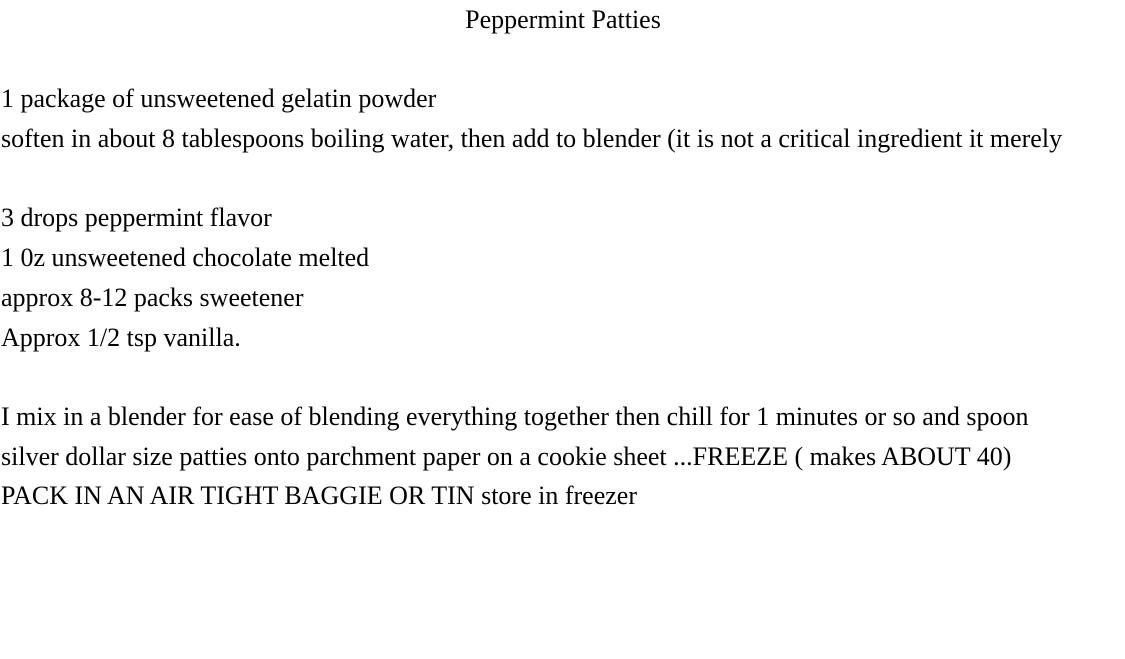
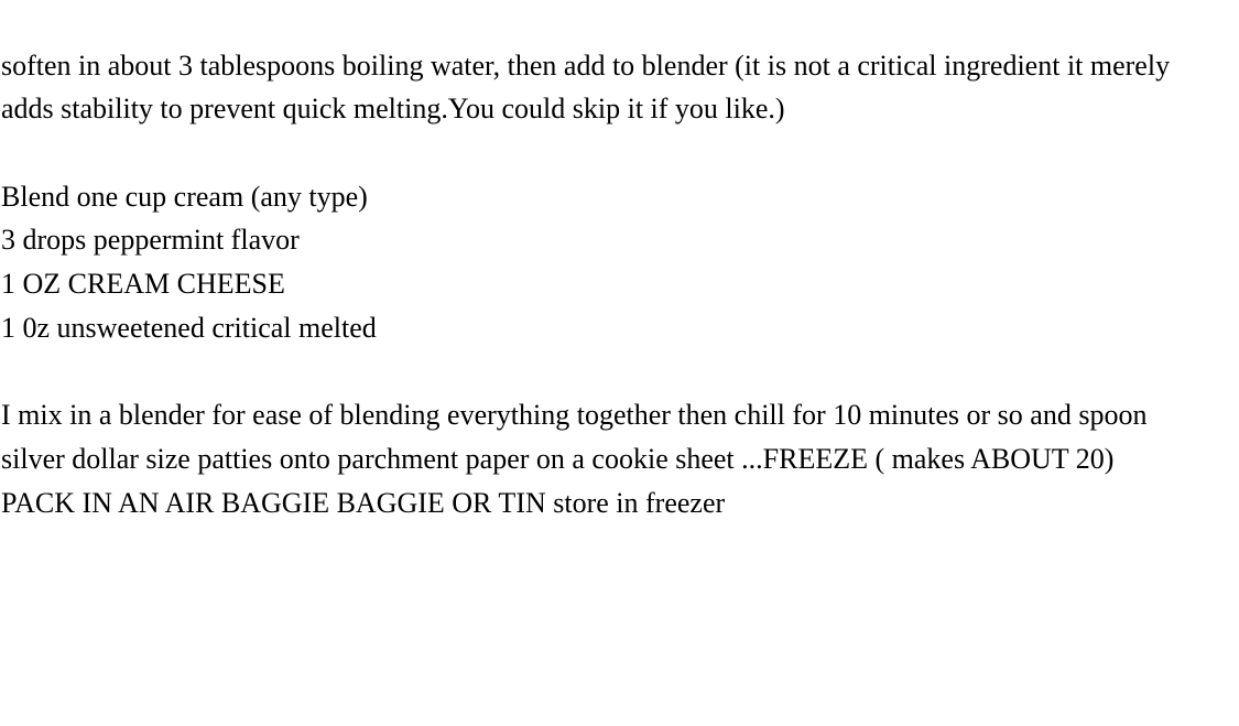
- Peppermint Patties
- 1 package of unsweetened gelatin powder
- soften in about 8 tablespoons boiling water, then add to blender (it is not a critical ingredient it merely
+ soften in about 3 tablespoons boiling water, then add to blender (it is not a critical ingredient it merely
+ adds stability to prevent quick melting.You could skip it if you like.)
+ Blend one cup cream (any type)
  3 drops peppermint flavor
+ 1 OZ CREAM CHEESE
- 1 0z unsweetened chocolate melted
+ 1 0z unsweetened critical melted
- approx 8-12 packs sweetener
- Approx 1/2 tsp vanilla.
- I mix in a blender for ease of blending everything together then chill for 1 minutes or so and spoon
+ I mix in a blender for ease of blending everything together then chill for 10 minutes or so and spoon
- silver dollar size patties onto parchment paper on a cookie sheet ...FREEZE ( makes ABOUT 40)
+ silver dollar size patties onto parchment paper on a cookie sheet ...FREEZE ( makes ABOUT 20)
- PACK IN AN AIR TIGHT BAGGIE OR TIN store in freezer
+ PACK IN AN AIR BAGGIE BAGGIE OR TIN store in freezer
